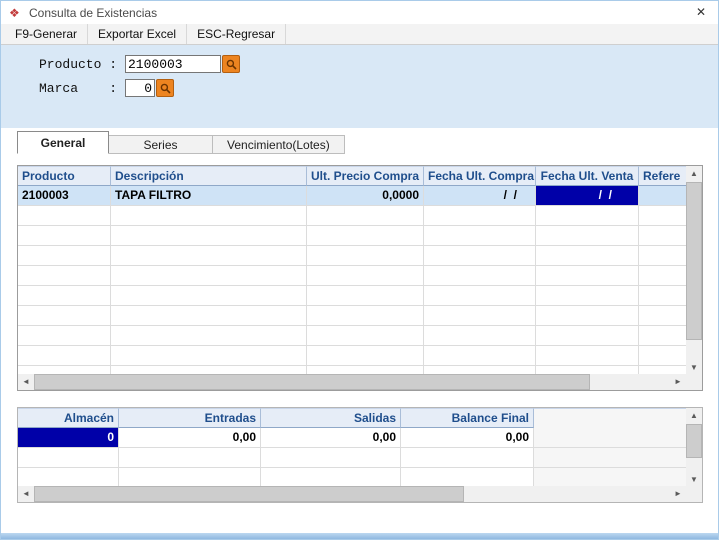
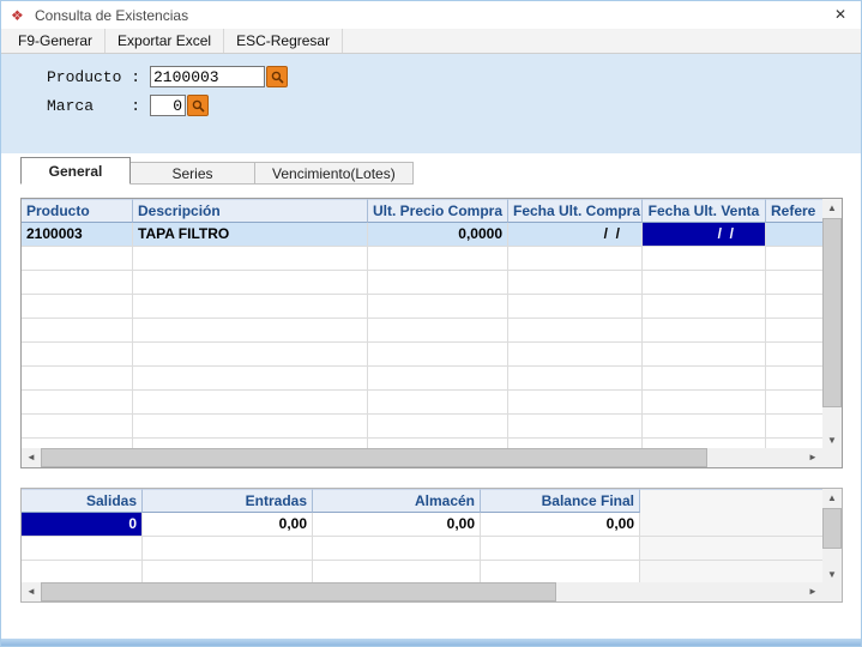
  ❖
  Consulta de Existencias
  ✕
  F9-Generar
  Exportar Excel
  ESC-Regresar
  Producto :
  2100003
  Marca :
  0
  General
  Series
  Vencimiento(Lotes)
  Producto
  Descripción
  Ult. Precio Compra
  Fecha Ult. Compra
  Fecha Ult. Venta
  Refere
  2100003
  TAPA FILTRO
  0,0000
  / /
  / /
  ▲
  ▼
  ◄
  ►
- Almacén
+ Salidas
  Entradas
- Salidas
+ Almacén
  Balance Final
  0
  0,00
  0,00
  0,00
  ▲
  ▼
  ◄
  ►
